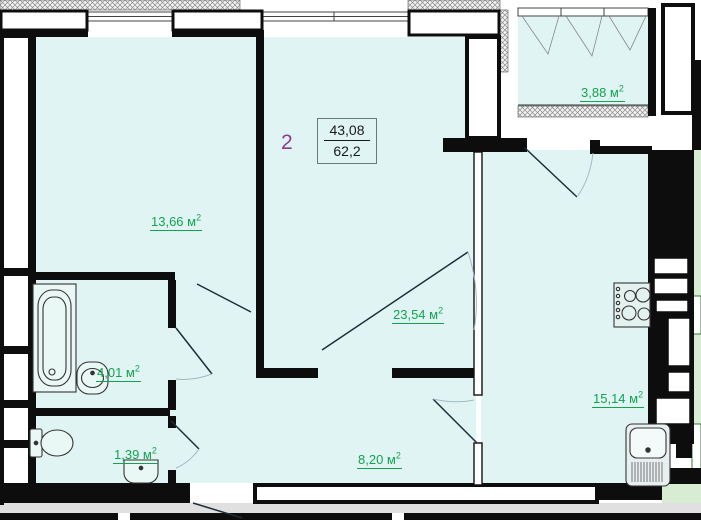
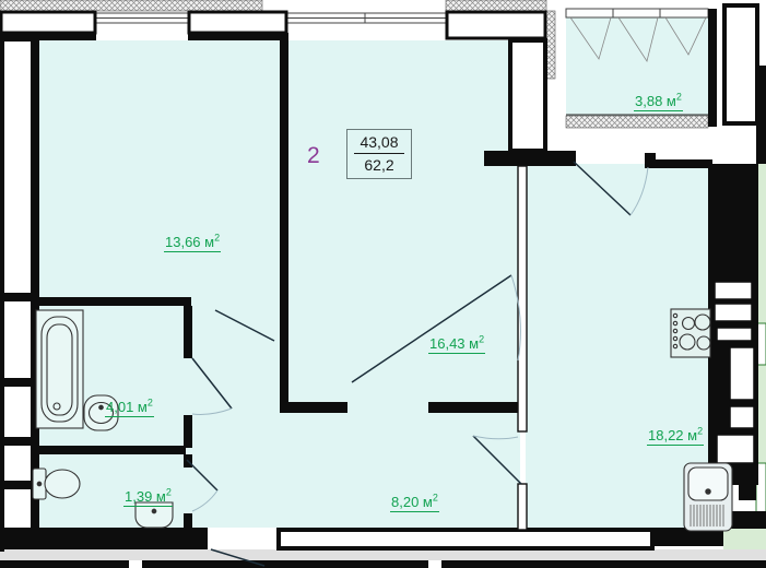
  13,66 м2
- 23,54 м2
+ 16,43 м2
  3,88 м2
- 15,14 м2
+ 18,22 м2
  4,01 м2
  1,39 м2
  8,20 м2
  2
  43,08
  62,2
